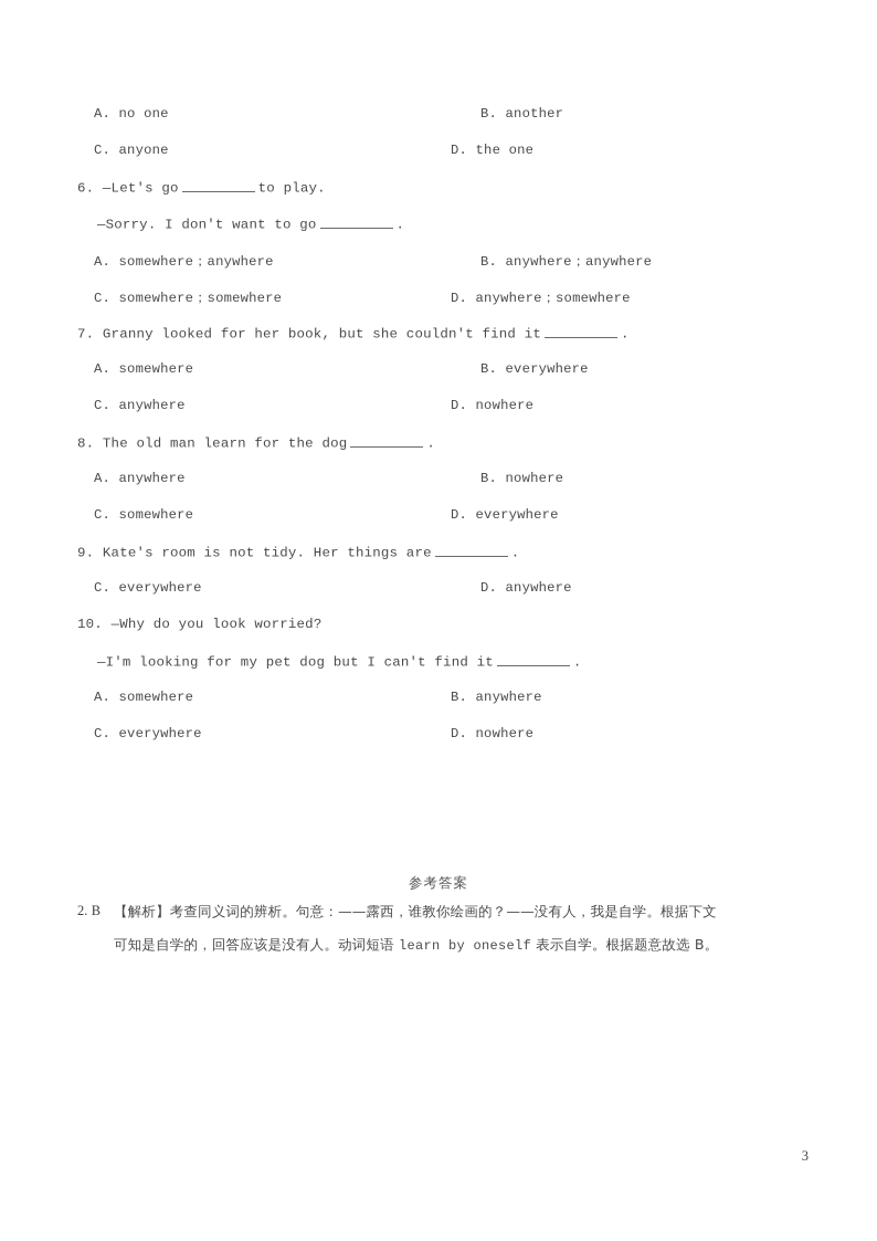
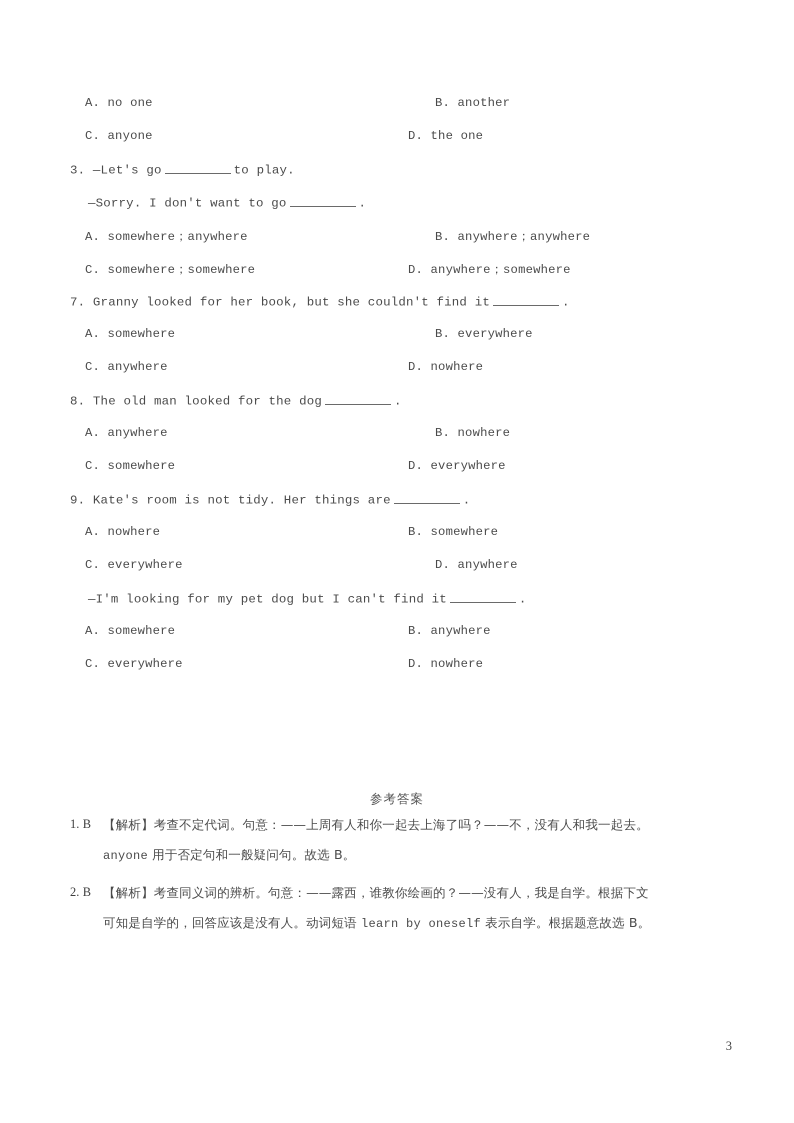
  A. no one
  B. another
  C. anyone
  D. the one
- 6. —Let's go to play.
+ 3. —Let's go to play.
  —Sorry. I don't want to go .
  A. somewhere；anywhere
  B. anywhere；anywhere
  C. somewhere；somewhere
  D. anywhere；somewhere
  7. Granny looked for her book, but she couldn't find it .
  A. somewhere
  B. everywhere
  C. anywhere
  D. nowhere
- 8. The old man learn for the dog .
+ 8. The old man looked for the dog .
  A. anywhere
  B. nowhere
  C. somewhere
  D. everywhere
  9. Kate's room is not tidy. Her things are .
+ A. nowhere
+ B. somewhere
  C. everywhere
  D. anywhere
- 10. —Why do you look worried?
  —I'm looking for my pet dog but I can't find it .
  A. somewhere
  B. anywhere
  C. everywhere
  D. nowhere
  参考答案
+ 1. B
+ 【解析】考查不定代词。句意：——上周有人和你一起去上海了吗？——不，没有人和我一起去。
+ anyone 用于否定句和一般疑问句。故选 B。
  2. B
  【解析】考查同义词的辨析。句意：——露西，谁教你绘画的？——没有人，我是自学。根据下文
  可知是自学的，回答应该是没有人。动词短语 learn by oneself 表示自学。根据题意故选 B。
  3
